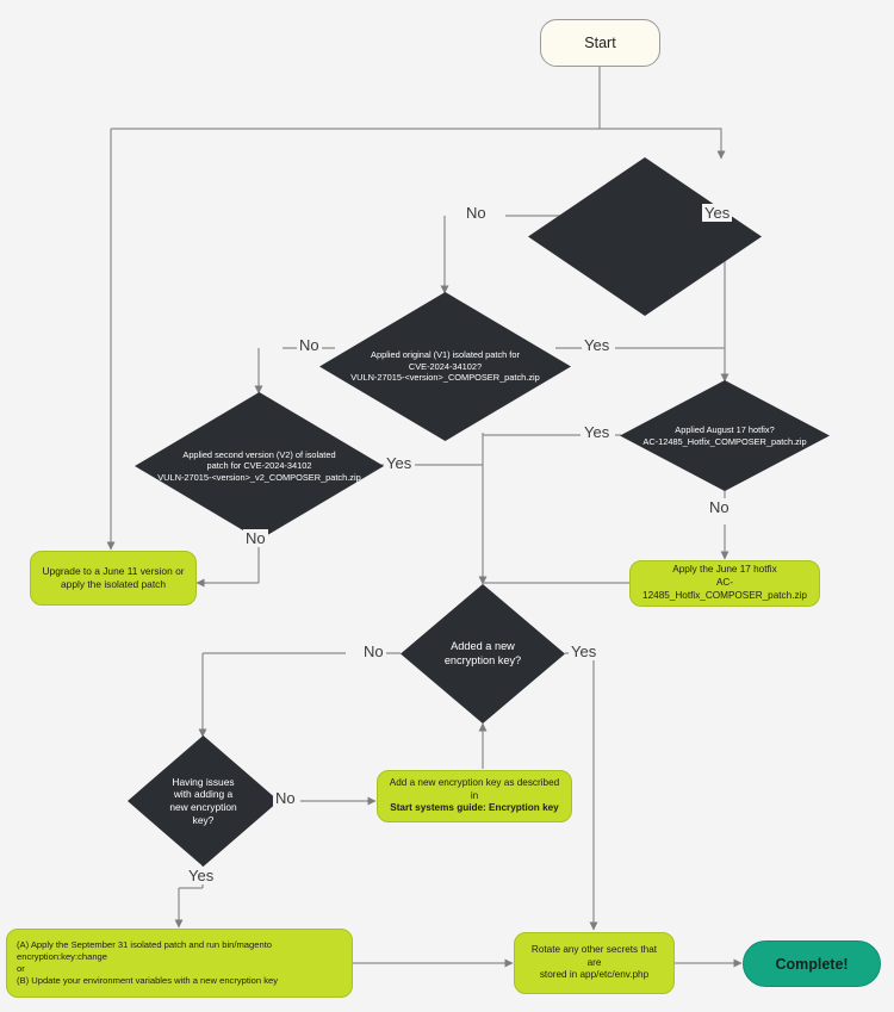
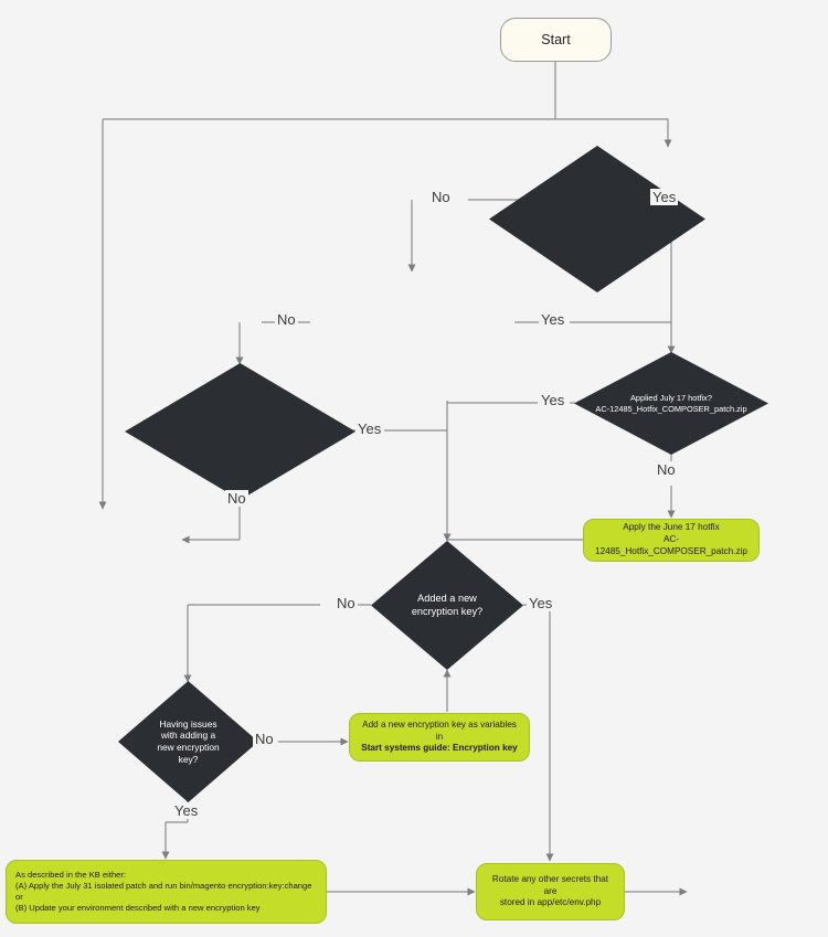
  Start
- Applied original (V1) isolated patch for
- CVE-2024-34102?
- VULN-27015-<version>_COMPOSER_patch.zip
- Applied second version (V2) of isolated
- patch for CVE-2024-34102
- VULN-27015-<version>_v2_COMPOSER_patch.zip
- Applied August 17 hotfix?
+ Applied July 17 hotfix?
  AC-12485_Hotfix_COMPOSER_patch.zip
- Upgrade to a June 11 version or
- apply the isolated patch
  Apply the June 17 hotfix
  AC-12485_Hotfix_COMPOSER_patch.zip
  Added a new
  encryption key?
  Having issues
  with adding a
  new encryption
  key?
- Add a new encryption key as described in
+ Add a new encryption key as variables in
  Start systems guide: Encryption key
+ As described in the KB either:
- (A) Apply the September 31 isolated patch and run bin/magento encryption:key:change
+ (A) Apply the July 31 isolated patch and run bin/magento encryption:key:change
  or
- (B) Update your environment variables with a new encryption key
+ (B) Update your environment described with a new encryption key
  Rotate any other secrets that are
  stored in app/etc/env.php
- Complete!
  No
  Yes
  No
  Yes
  No
  Yes
  Yes
  No
  No
  Yes
  No
  Yes
